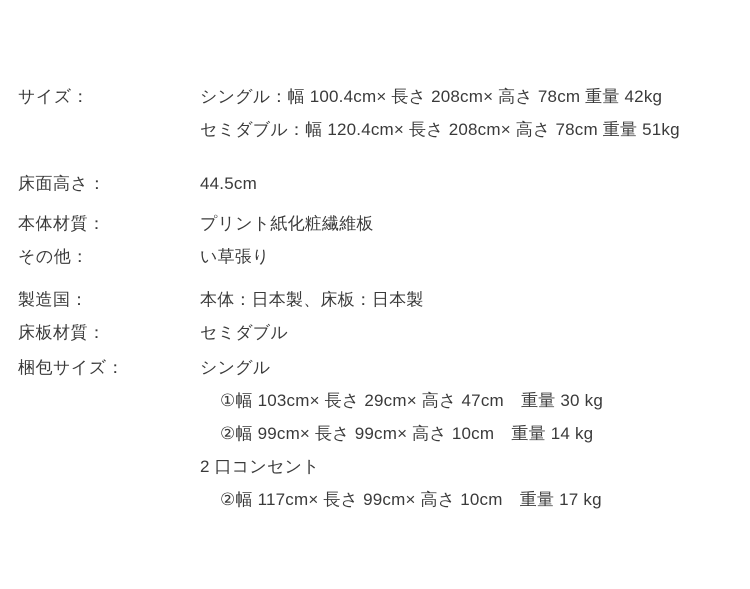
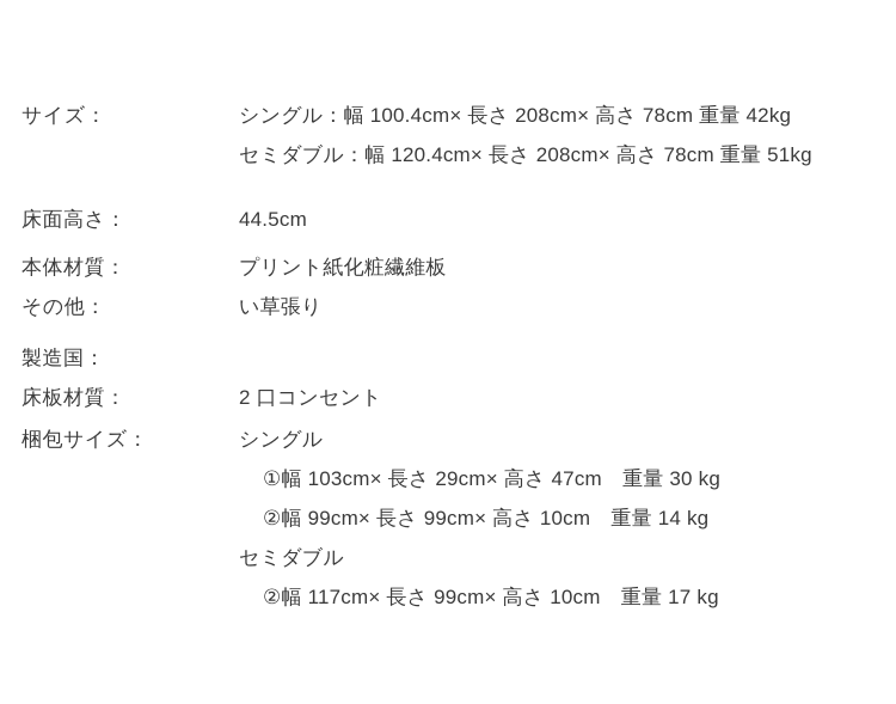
  サイズ：
  シングル：幅 100.4cm× 長さ 208cm× 高さ 78cm 重量 42kg
  セミダブル：幅 120.4cm× 長さ 208cm× 高さ 78cm 重量 51kg
  床面高さ：
  44.5cm
  本体材質：
  プリント紙化粧繊維板
  その他：
  い草張り
  製造国：
- 本体：日本製、床板：日本製
  床板材質：
- セミダブル
+ 2 口コンセント
  梱包サイズ：
  シングル
  ①幅 103cm× 長さ 29cm× 高さ 47cm 重量 30 kg
  ②幅 99cm× 長さ 99cm× 高さ 10cm 重量 14 kg
- 2 口コンセント
+ セミダブル
  ②幅 117cm× 長さ 99cm× 高さ 10cm 重量 17 kg
